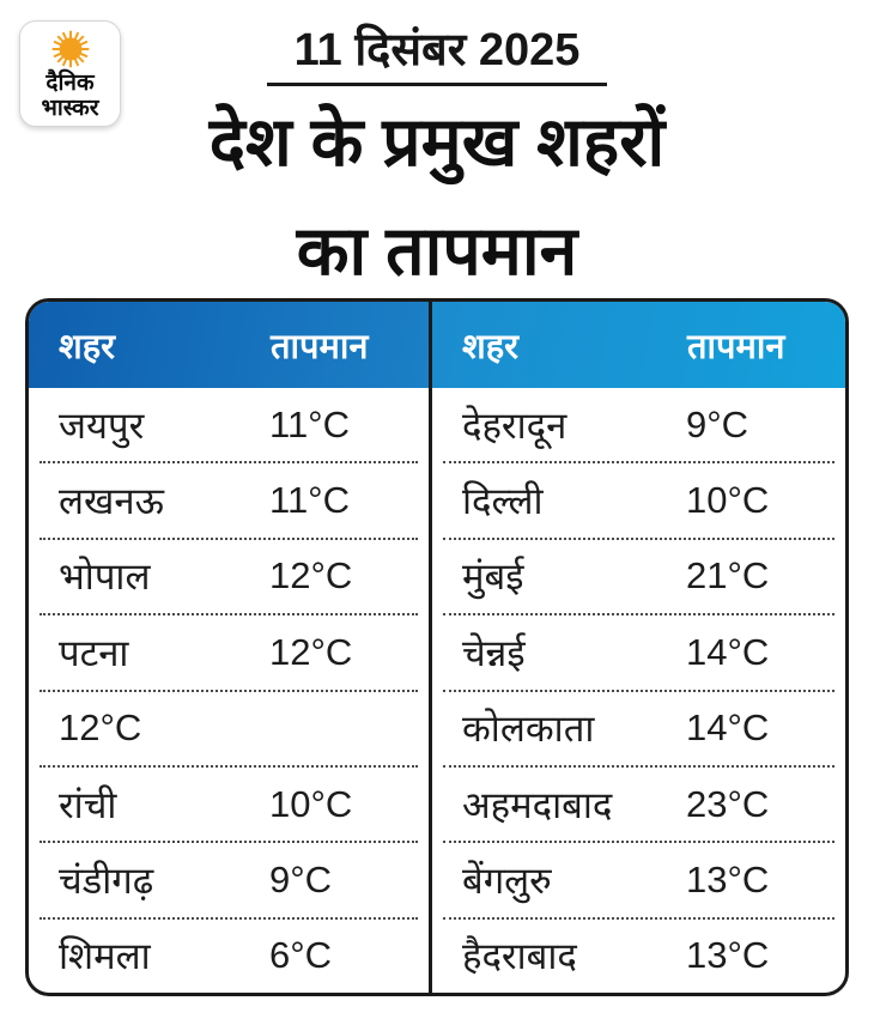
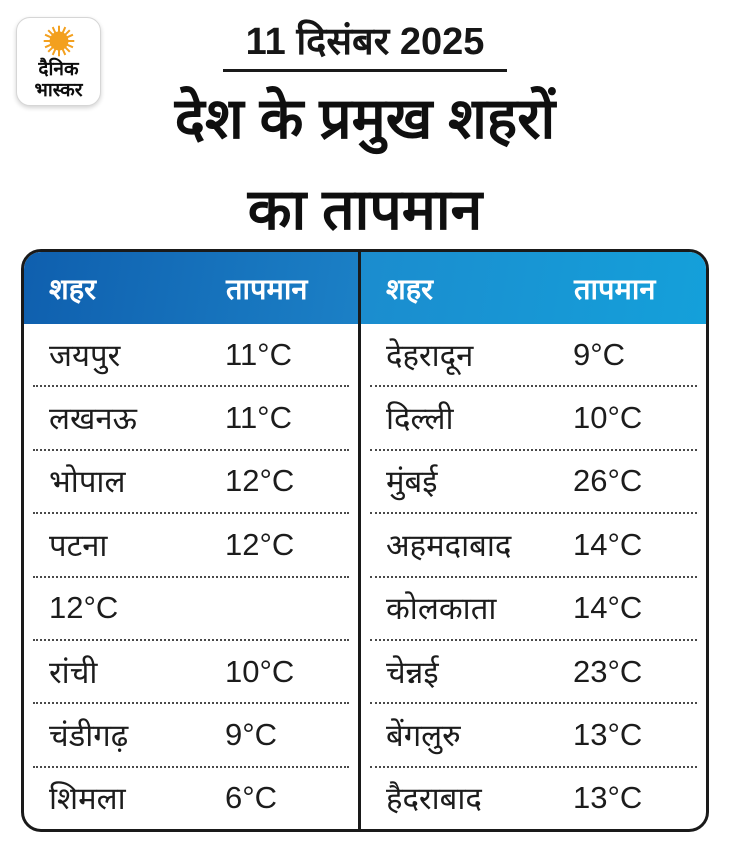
  दैनिक
  भास्कर
  11 दिसंबर 2025
  देश के प्रमुख शहरों
  का तापमान
  शहर
  तापमान
  जयपुर
  11°C
  लखनऊ
  11°C
  भोपाल
  12°C
  पटना
  12°C
  12°C
  रांची
  10°C
  चंडीगढ़
  9°C
  शिमला
  6°C
  शहर
  तापमान
  देहरादून
  9°C
  दिल्ली
  10°C
  मुंबई
- 21°C
+ 26°C
- चेन्नई
+ अहमदाबाद
  14°C
  कोलकाता
  14°C
- अहमदाबाद
+ चेन्नई
  23°C
  बेंगलुरु
  13°C
  हैदराबाद
  13°C
